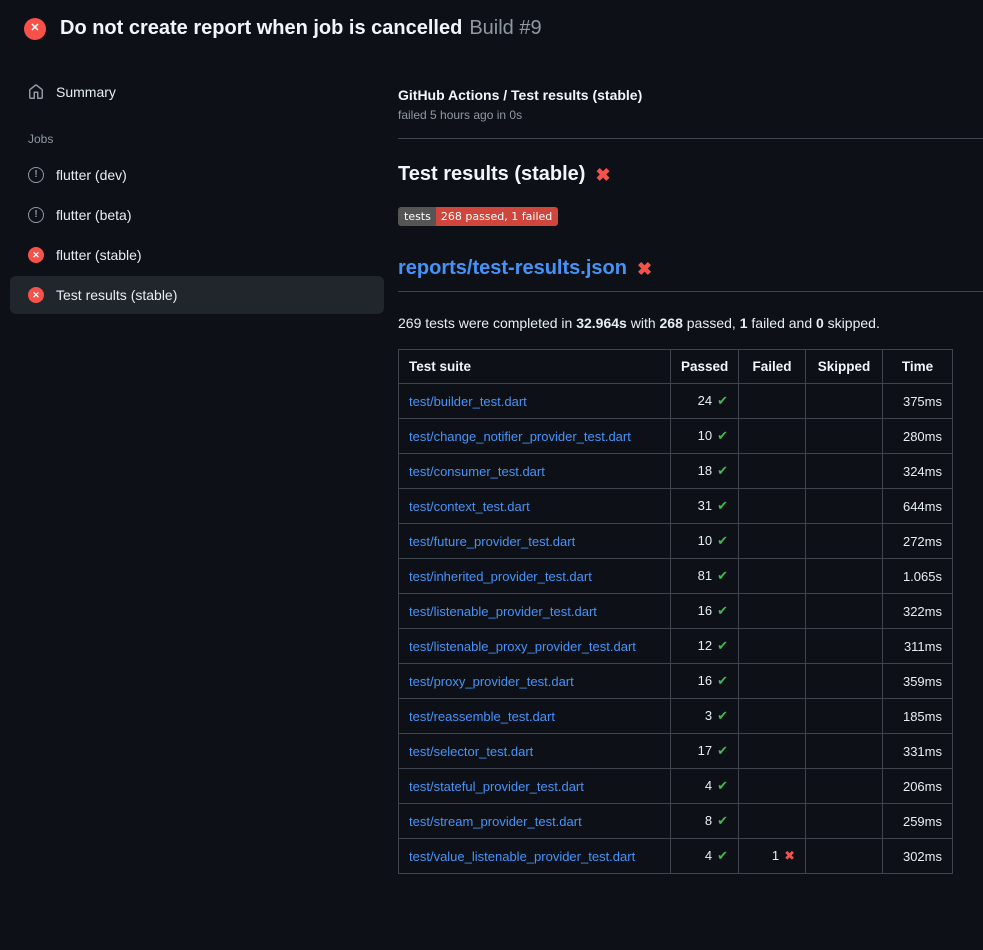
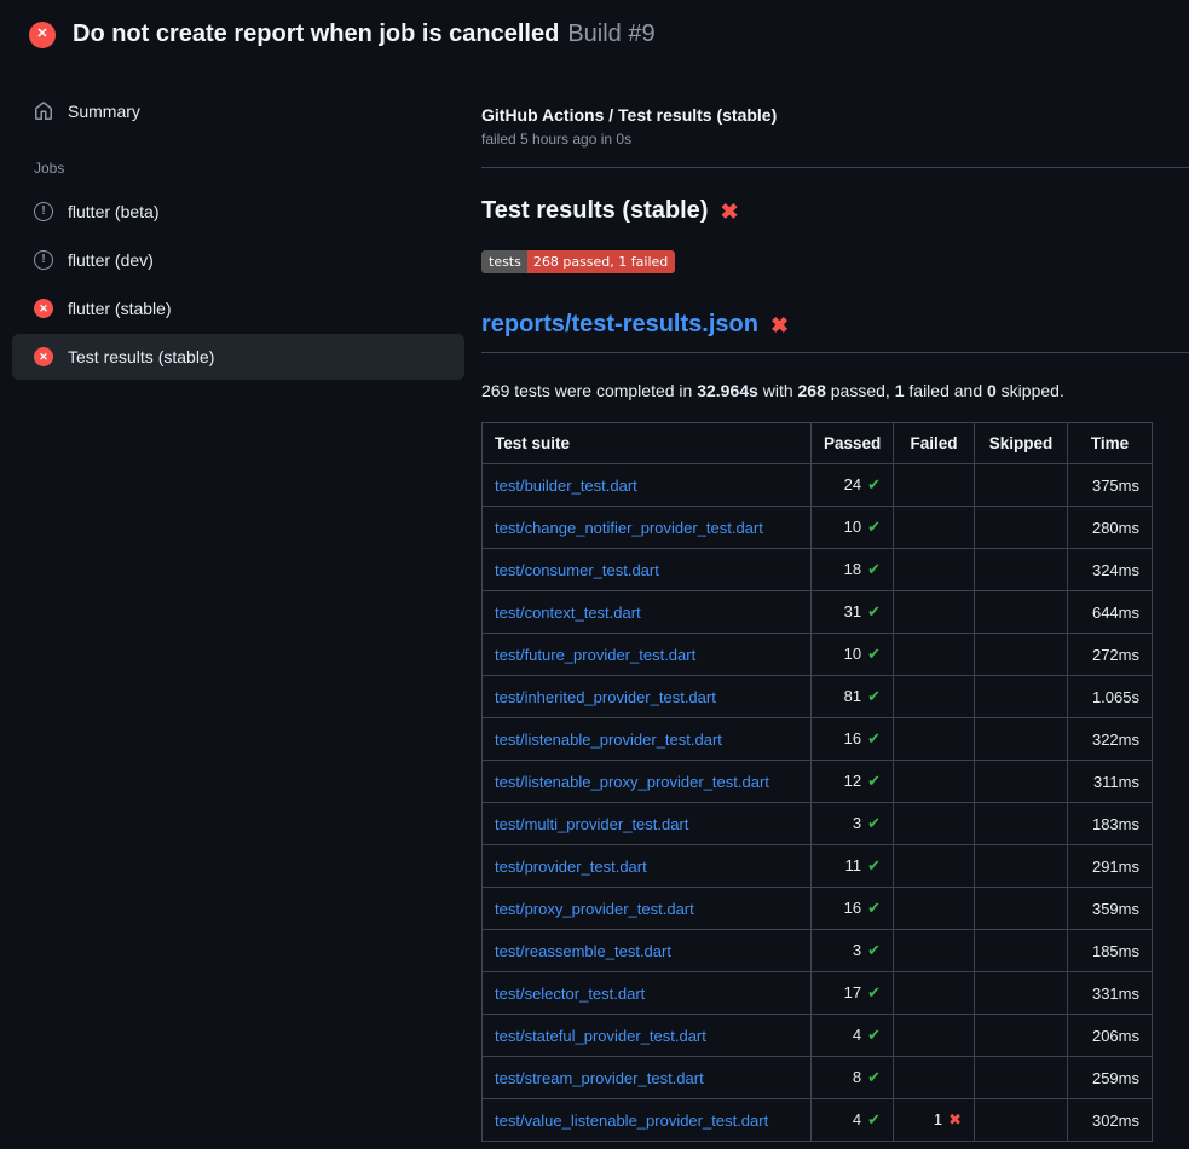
  ✕
  Do not create report when job is cancelled Build #9
  Summary
  Jobs
  !
- flutter (dev)
+ flutter (beta)
  !
- flutter (beta)
+ flutter (dev)
  ✕
  flutter (stable)
  ✕
  Test results (stable)
  GitHub Actions / Test results (stable)
  failed 5 hours ago in 0s
  Test results (stable)
  ✖
  tests
  268 passed, 1 failed
  reports/test-results.json
  ✖
  269 tests were completed in 32.964s with 268 passed, 1 failed and 0 skipped.
  Test suite	Passed	Failed	Skipped	Time
  test/builder_test.dart	24 ✔			375ms
  test/change_notifier_provider_test.dart	10 ✔			280ms
  test/consumer_test.dart	18 ✔			324ms
  test/context_test.dart	31 ✔			644ms
  test/future_provider_test.dart	10 ✔			272ms
  test/inherited_provider_test.dart	81 ✔			1.065s
  test/listenable_provider_test.dart	16 ✔			322ms
  test/listenable_proxy_provider_test.dart	12 ✔			311ms
+ test/multi_provider_test.dart	3 ✔			183ms
+ test/provider_test.dart	11 ✔			291ms
  test/proxy_provider_test.dart	16 ✔			359ms
  test/reassemble_test.dart	3 ✔			185ms
  test/selector_test.dart	17 ✔			331ms
  test/stateful_provider_test.dart	4 ✔			206ms
  test/stream_provider_test.dart	8 ✔			259ms
  test/value_listenable_provider_test.dart	4 ✔	1 ✖		302ms
